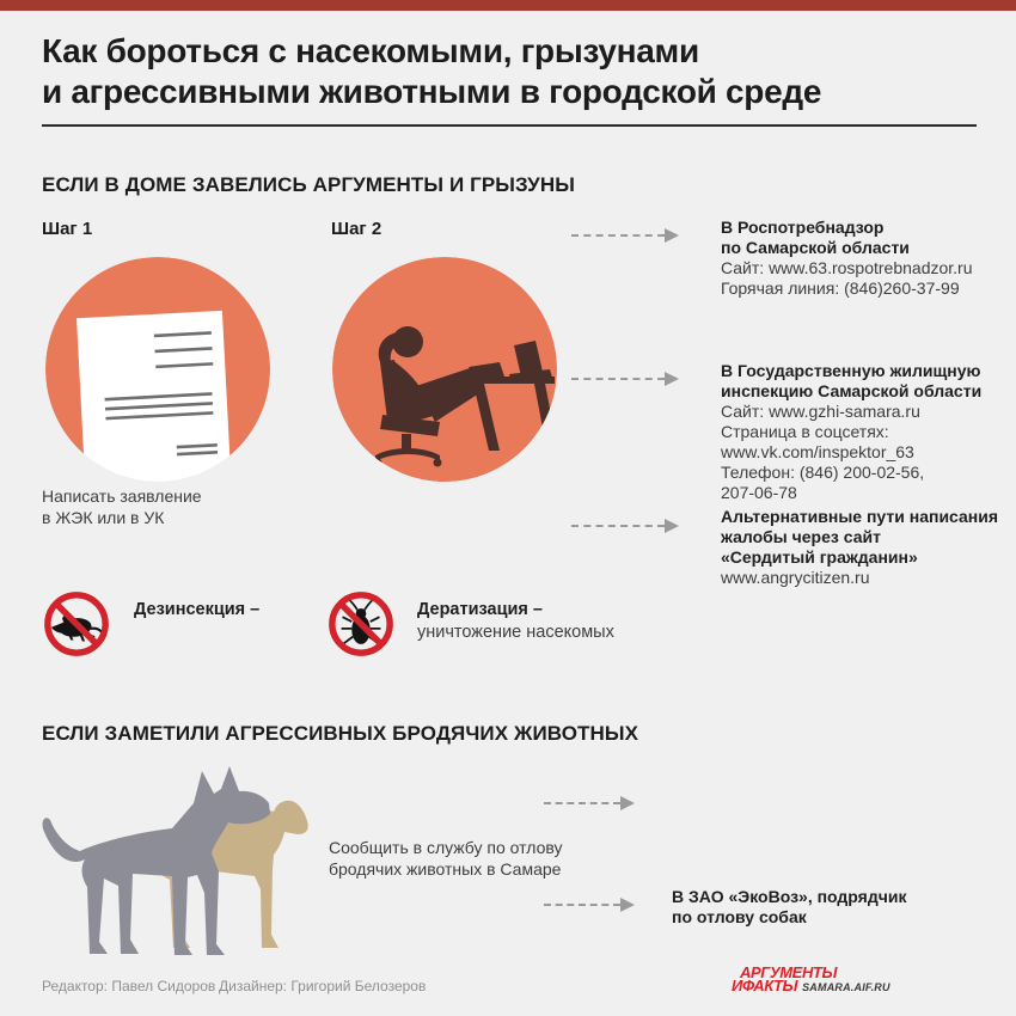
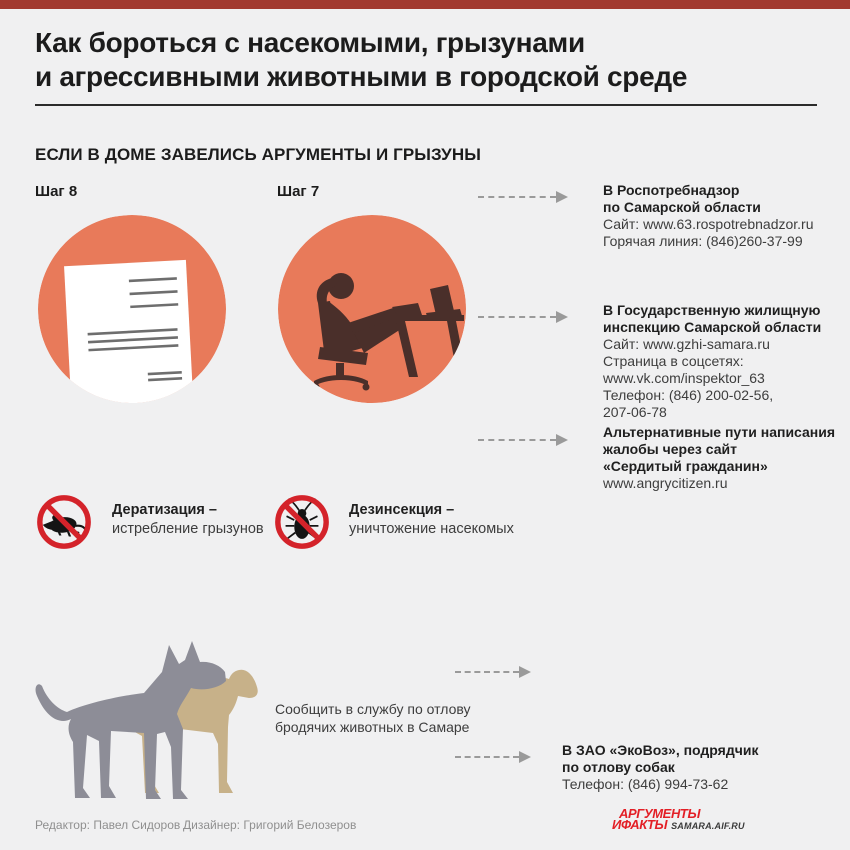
  Как бороться с насекомыми, грызунами
  и агрессивными животными в городской среде
  ЕСЛИ В ДОМЕ ЗАВЕЛИСЬ АРГУМЕНТЫ И ГРЫЗУНЫ
- Шаг 1
+ Шаг 8
- Шаг 2
+ Шаг 7
- Написать заявление
- в ЖЭК или в УК
  В Роспотребнадзор
  по Самарской области
  Сайт: www.63.rospotrebnadzor.ru
  Горячая линия: (846)260-37-99
  В Государственную жилищную
  инспекцию Самарской области
  Сайт: www.gzhi-samara.ru
  Страница в соцсетях:
  www.vk.com/inspektor_63
  Телефон: (846) 200-02-56,
  207-06-78
  Альтернативные пути написания
  жалобы через сайт
  «Сердитый гражданин»
  www.angrycitizen.ru
- Дезинсекция –
+ Дератизация –
+ истребление грызунов
- Дератизация –
+ Дезинсекция –
  уничтожение насекомых
- ЕСЛИ ЗАМЕТИЛИ АГРЕССИВНЫХ БРОДЯЧИХ ЖИВОТНЫХ
  Сообщить в службу по отлову
  бродячих животных в Самаре
  В ЗАО «ЭкоВоз», подрядчик
  по отлову собак
+ Телефон: (846) 994-73-62
  Редактор: Павел Сидоров
  Дизайнер: Григорий Белозеров
  АРГУМЕНТЫ
  ИФАКТЫ
  SAMARA.AIF.RU
